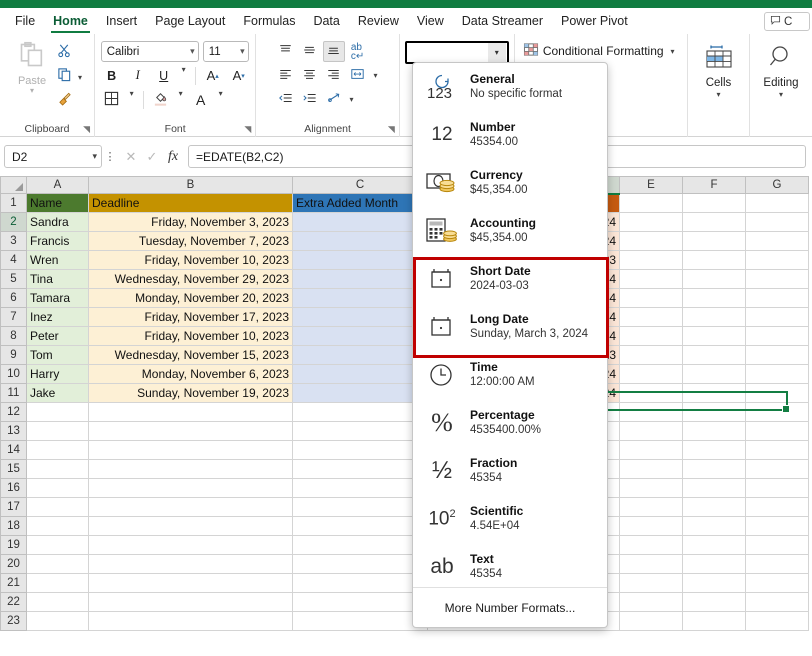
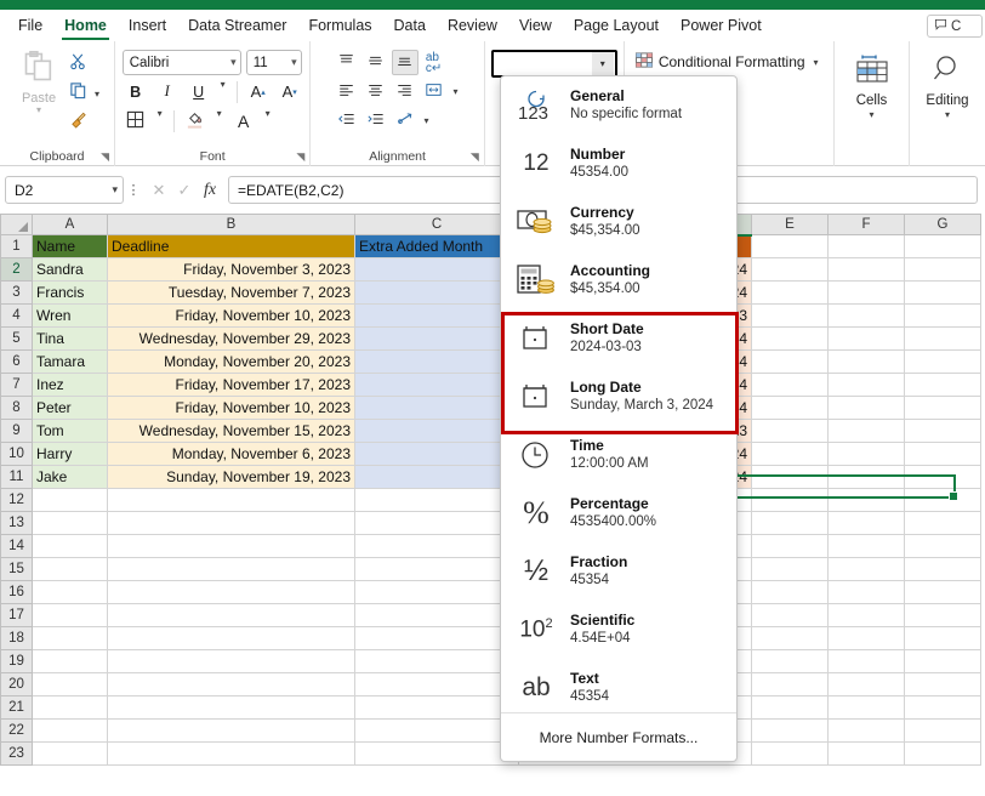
  File
  Home
  Insert
- Page Layout
+ Data Streamer
  Formulas
  Data
  Review
  View
- Data Streamer
+ Page Layout
  Power Pivot
  C
  Paste
  ▾
  ▾
  Clipboard
  ◥
  Calibri
  ▾
  11
  ▾
  B
  I
  U
  ▾
  A
  A
  ▾
  ▾
  A
  ▾
  Font
  ◥
  ab
  c↵
  ▾
  ▾
  Alignment
  ◥
  ▾
  Conditional Formatting
  ▾
  Cells
  ▾
  Editing
  ▾
  D2
  ▾
  ⋮
  ✕
  ✓
  fx
  =EDATE(B2,C2)
  	A	B	C		E	F	G
  1	Name	Deadline	Extra Added Month
  2	Sandra	Friday, November 3, 2023		4
  3	Francis	Tuesday, November 7, 2023		4
  4	Wren	Friday, November 10, 2023		3
  5	Tina	Wednesday, November 29, 2023		4
  6	Tamara	Monday, November 20, 2023		4
  7	Inez	Friday, November 17, 2023		4
  8	Peter	Friday, November 10, 2023		4
  9	Tom	Wednesday, November 15, 2023		3
  10	Harry	Monday, November 6, 2023		4
  11	Jake	Sunday, November 19, 2023
  12
  13
  14
  15
  16
  17
  18
  19
  20
  21
  22
  23
  123
  General
  No specific format
  12
  Number
  45354.00
  Currency
  $45,354.00
  Accounting
  $45,354.00
  Short Date
  2024-03-03
  Long Date
  Sunday, March 3, 2024
  Time
  12:00:00 AM
  %
  Percentage
  4535400.00%
  ½
  Fraction
  45354
  102
  Scientific
  4.54E+04
  ab
  Text
  45354
  More Number Formats...
